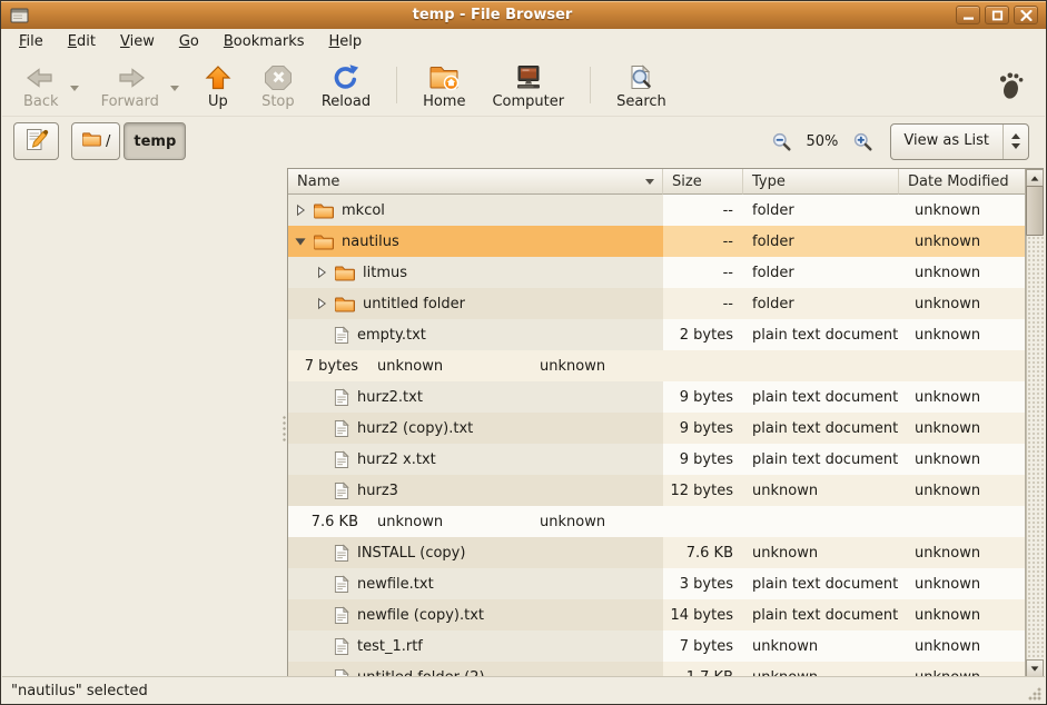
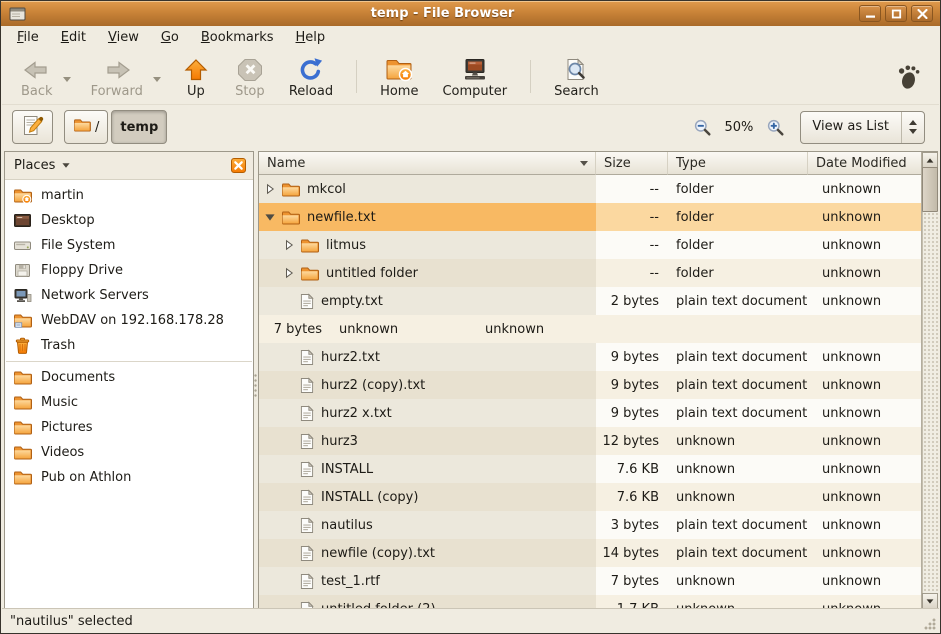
  temp - File Browser
  File
  Edit
  View
  Go
  Bookmarks
  Help
  Back
  Forward
  Up
  Stop
  Reload
  Home
  Computer
  Search
  /
  temp
  50%
  View as List
+ Places
+ martin
+ Desktop
+ File System
+ Floppy Drive
+ Network Servers
+ WebDAV on 192.168.178.28
+ Trash
+ Documents
+ Music
+ Pictures
+ Videos
+ Pub on Athlon
  Name
  Size
  Type
  Date Modified
  mkcol
  --
  folder
  unknown
- nautilus
+ newfile.txt
  --
  folder
  unknown
  litmus
  --
  folder
  unknown
  untitled folder
  --
  folder
  unknown
  empty.txt
  2 bytes
  plain text document
  unknown
  7 bytes
  unknown
  unknown
  hurz2.txt
  9 bytes
  plain text document
  unknown
  hurz2 (copy).txt
  9 bytes
  plain text document
  unknown
  hurz2 x.txt
  9 bytes
  plain text document
  unknown
  hurz3
  12 bytes
  unknown
  unknown
+ INSTALL
  7.6 KB
  unknown
  unknown
  INSTALL (copy)
  7.6 KB
  unknown
  unknown
- newfile.txt
+ nautilus
  3 bytes
  plain text document
  unknown
  newfile (copy).txt
  14 bytes
  plain text document
  unknown
  test_1.rtf
  7 bytes
  unknown
  unknown
  "nautilus" selected
